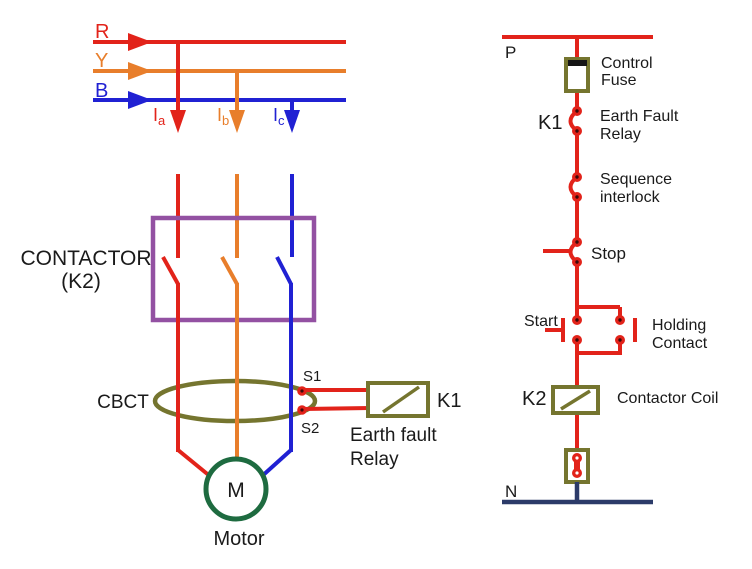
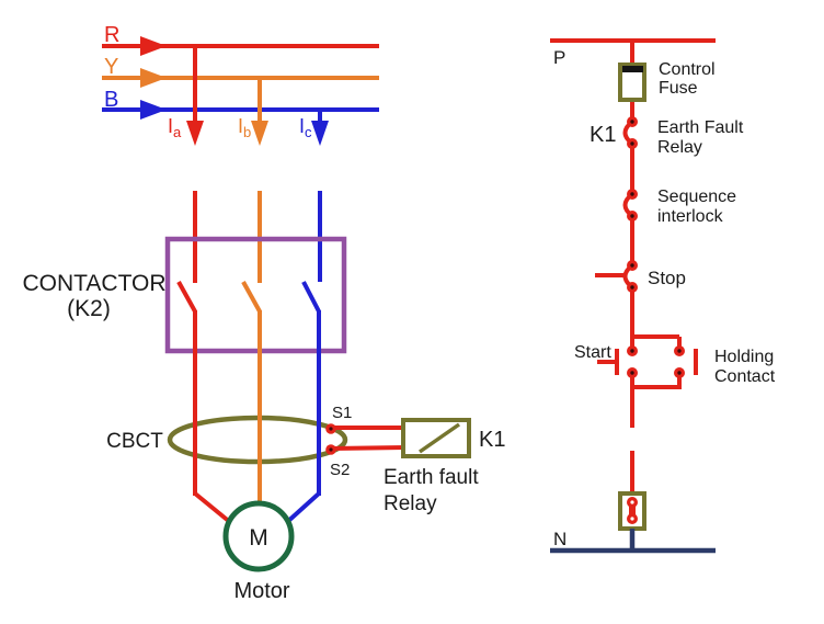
  R
  Y
  B
  Ia
  Ib
  Ic
  CONTACTOR
  (K2)
  CBCT
  S1
  S2
  K1
  Earth fault
  Relay
  M
  Motor
  P
  Control
  Fuse
  K1
  Earth Fault
  Relay
  Sequence
  interlock
  Stop
  Start
  Holding
  Contact
- K2
- Contactor Coil
  N
